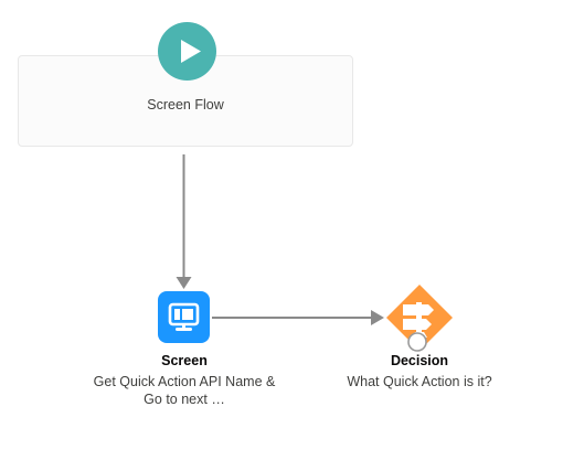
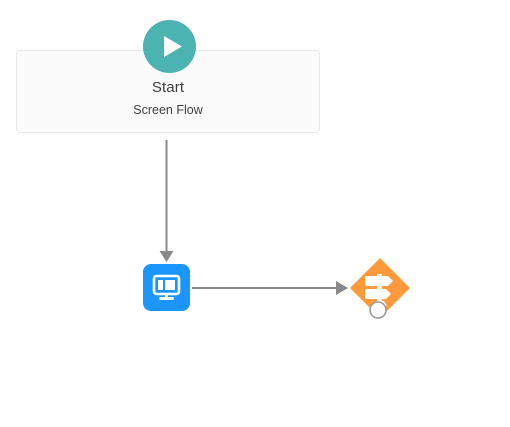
+ Start
  Screen Flow
- Screen
- Get Quick Action API Name & Go to next …
- Decision
- What Quick Action is it?
